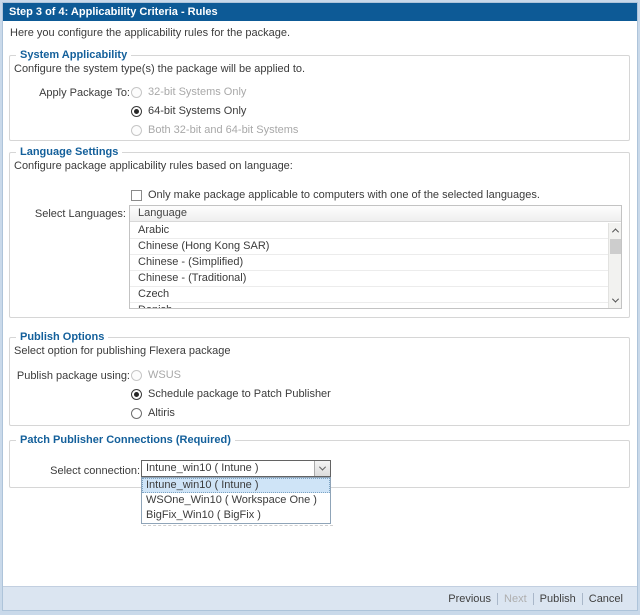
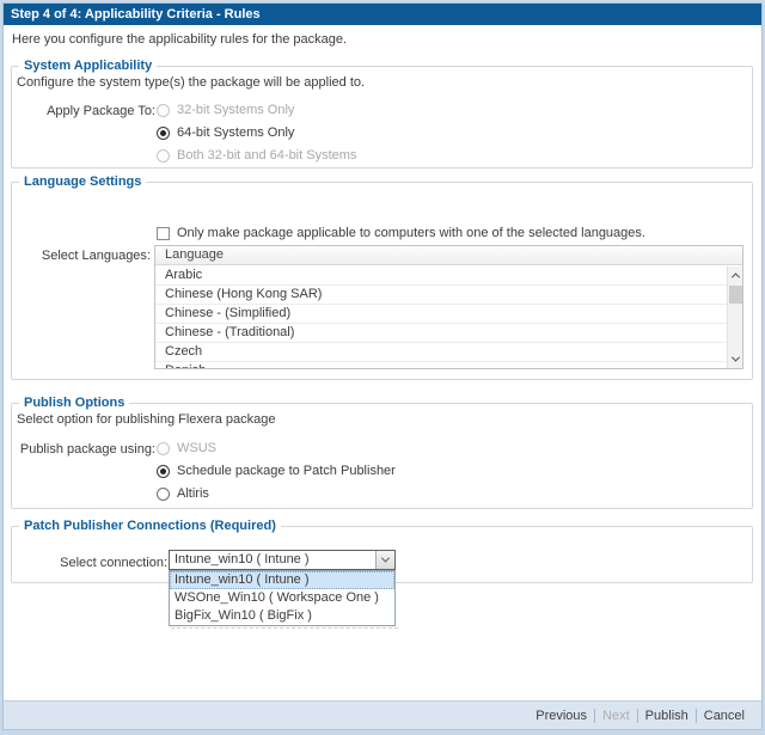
- Step 3 of 4: Applicability Criteria - Rules
+ Step 4 of 4: Applicability Criteria - Rules
  Here you configure the applicability rules for the package.
  System Applicability
  Configure the system type(s) the package will be applied to.
  Apply Package To:
  32-bit Systems Only
  64-bit Systems Only
  Both 32-bit and 64-bit Systems
  Language Settings
- Configure package applicability rules based on language:
  Only make package applicable to computers with one of the selected languages.
  Select Languages:
  Language
  Arabic
  Chinese (Hong Kong SAR)
  Chinese - (Simplified)
  Chinese - (Traditional)
  Czech
  Publish Options
  Select option for publishing Flexera package
  Publish package using:
  WSUS
  Schedule package to Patch Publisher
  Altiris
  Patch Publisher Connections (Required)
  Select connection:
  Intune_win10 ( Intune )
  Intune_win10 ( Intune )
  WSOne_Win10 ( Workspace One )
  BigFix_Win10 ( BigFix )
  Previous
  Next
  Publish
  Cancel
